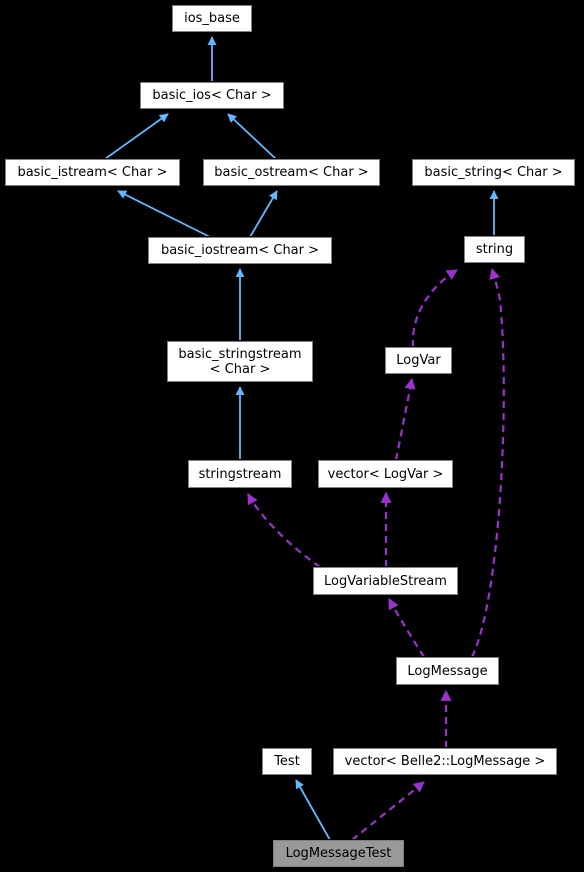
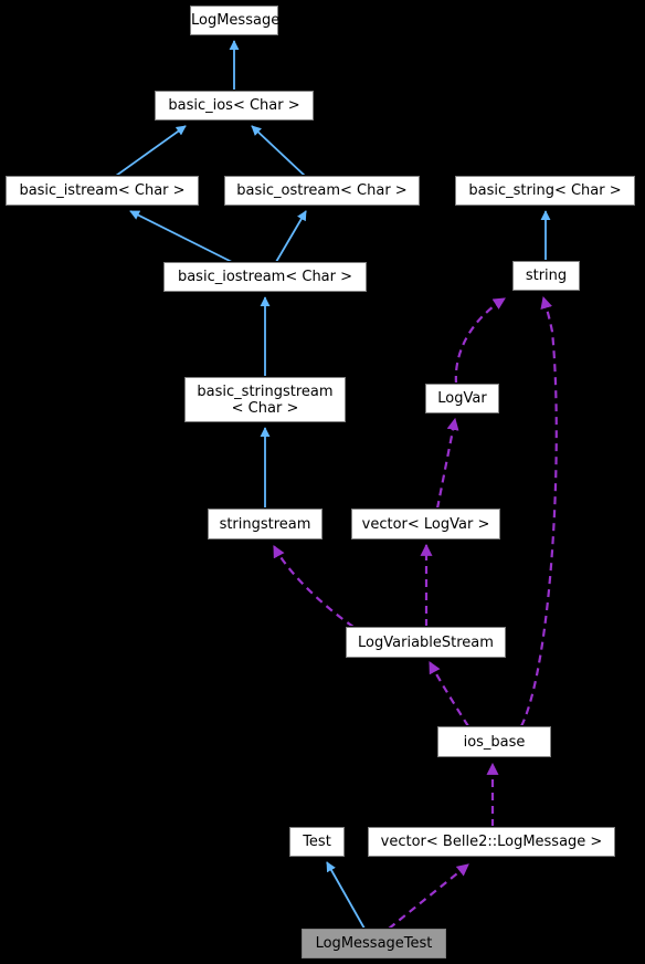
- ios_base
+ LogMessage
  basic_ios< Char >
  basic_istream< Char >
  basic_ostream< Char >
  basic_string< Char >
  basic_iostream< Char >
  string
  basic_stringstream
  < Char >
  LogVar
  stringstream
  vector< LogVar >
  LogVariableStream
- LogMessage
+ ios_base
  Test
  vector< Belle2::LogMessage >
  LogMessageTest
